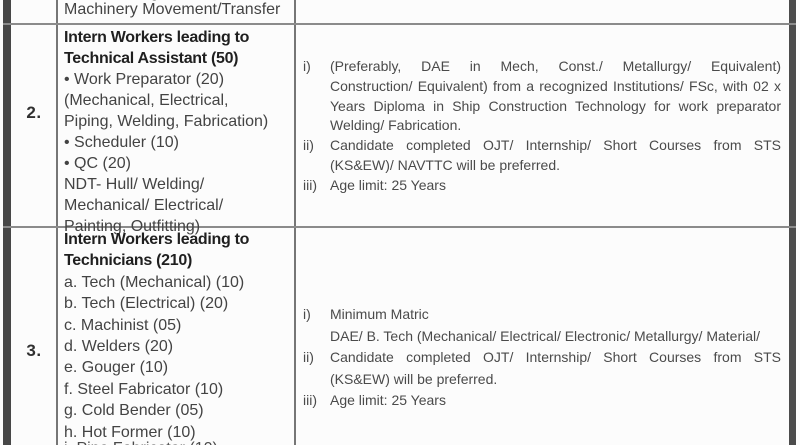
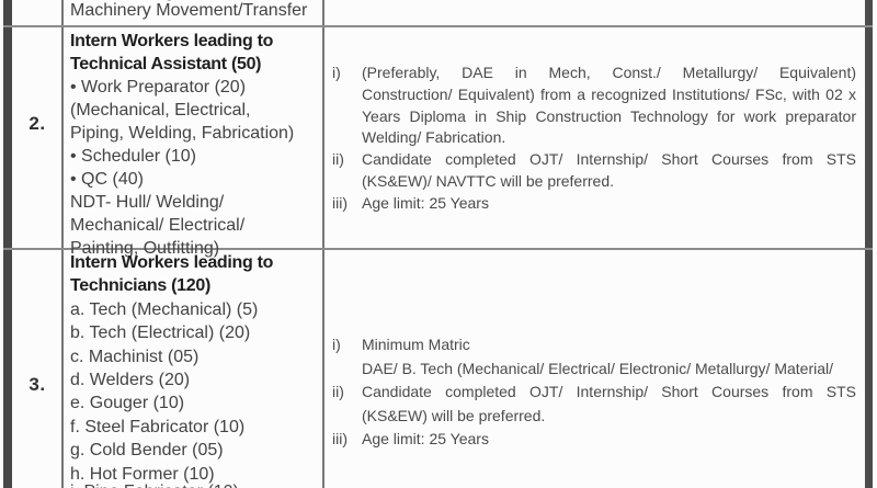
  Machinery Movement/Transfer
  2.
  Intern Workers leading to
  Technical Assistant (50)
  • Work Preparator (20)
  (Mechanical, Electrical,
  Piping, Welding, Fabrication)
  • Scheduler (10)
- • QC (20)
+ • QC (40)
  NDT- Hull/ Welding/
  Mechanical/ Electrical/
  Painting, Outfitting)
  i)
  (Preferably, DAE in Mech, Const./ Metallurgy/ Equivalent)
  Construction/ Equivalent) from a recognized Institutions/ FSc, with 02 x
  Years Diploma in Ship Construction Technology for work preparator
  Welding/ Fabrication.
  ii)
  Candidate completed OJT/ Internship/ Short Courses from STS
  (KS&EW)/ NAVTTC will be preferred.
  iii)
  Age limit: 25 Years
  3.
  Intern Workers leading to
- Technicians (210)
+ Technicians (120)
- a. Tech (Mechanical) (10)
+ a. Tech (Mechanical) (5)
  b. Tech (Electrical) (20)
  c. Machinist (05)
  d. Welders (20)
  e. Gouger (10)
  f. Steel Fabricator (10)
  g. Cold Bender (05)
  h. Hot Former (10)
  i)
  Minimum Matric
  DAE/ B. Tech (Mechanical/ Electrical/ Electronic/ Metallurgy/ Material/
  ii)
  Candidate completed OJT/ Internship/ Short Courses from STS
  (KS&EW) will be preferred.
  iii)
  Age limit: 25 Years
